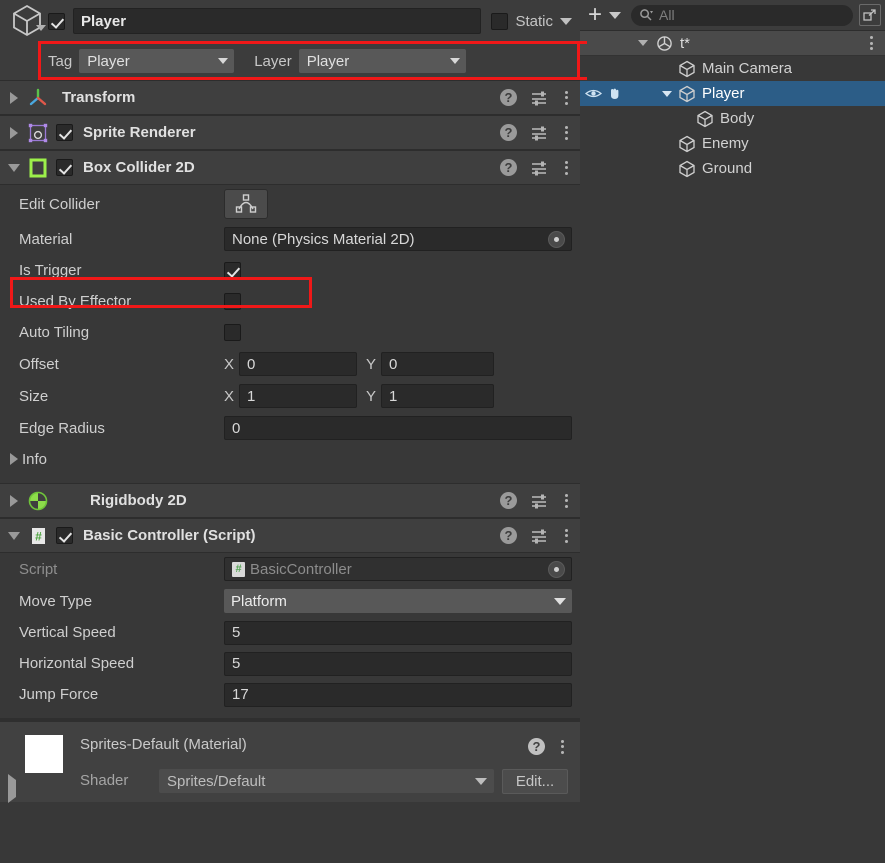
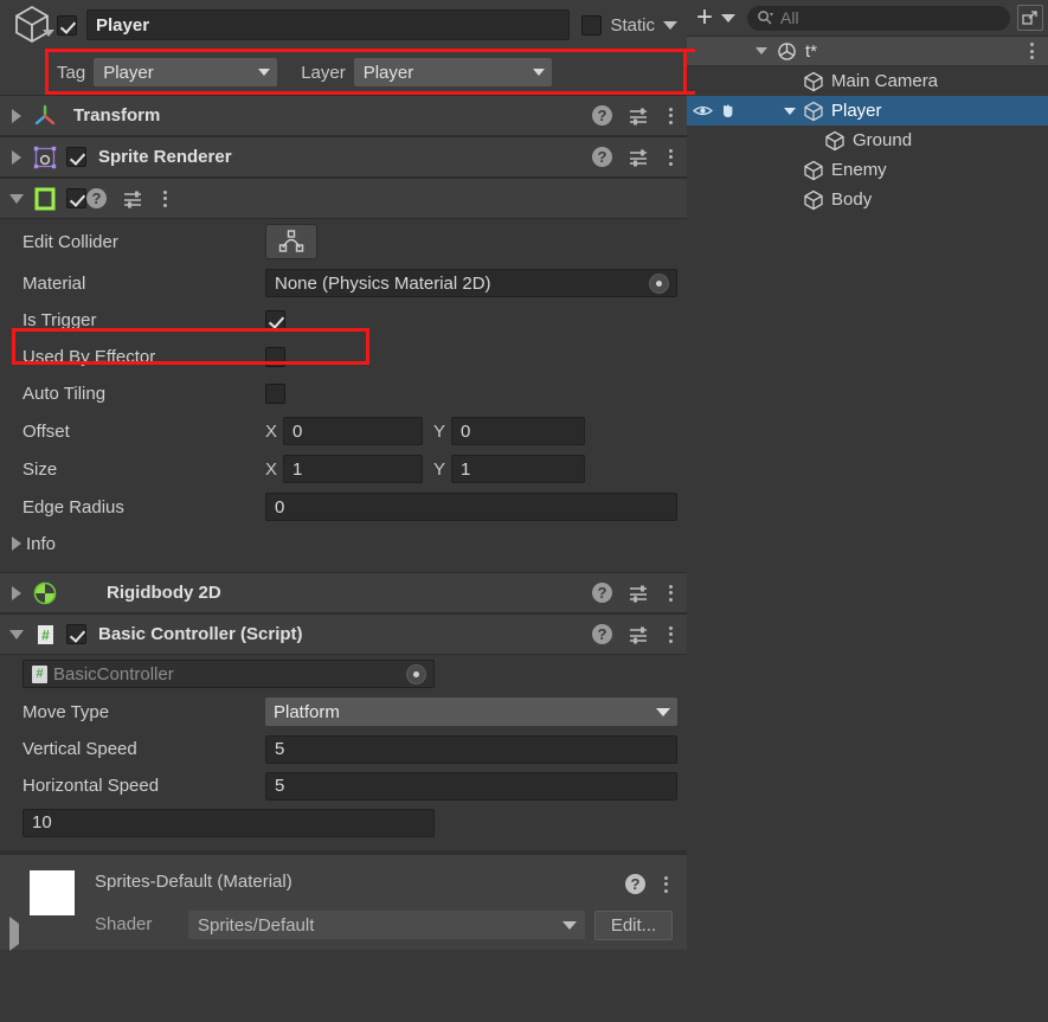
  Player
  Static
  Tag
  Player
  Layer
  Player
  Transform
  ?
  Sprite Renderer
  ?
- Box Collider 2D
  ?
  Edit Collider
  Material
  None (Physics Material 2D)
  Is Trigger
  Used By Effector
  Auto Tiling
  Offset
  X
  0
  Y
  0
  Size
  X
  1
  Y
  1
  Edge Radius
  0
  Info
  Rigidbody 2D
  ?
  #
  Basic Controller (Script)
  ?
- Script
  #
  BasicController
  Move Type
  Platform
  Vertical Speed
  5
  Horizontal Speed
  5
- Jump Force
- 17
+ 10
  Sprites-Default (Material)
  ?
  Shader
  Sprites/Default
  Edit...
  +
  All
  t*
  Main Camera
  Player
- Body
+ Ground
  Enemy
- Ground
+ Body
